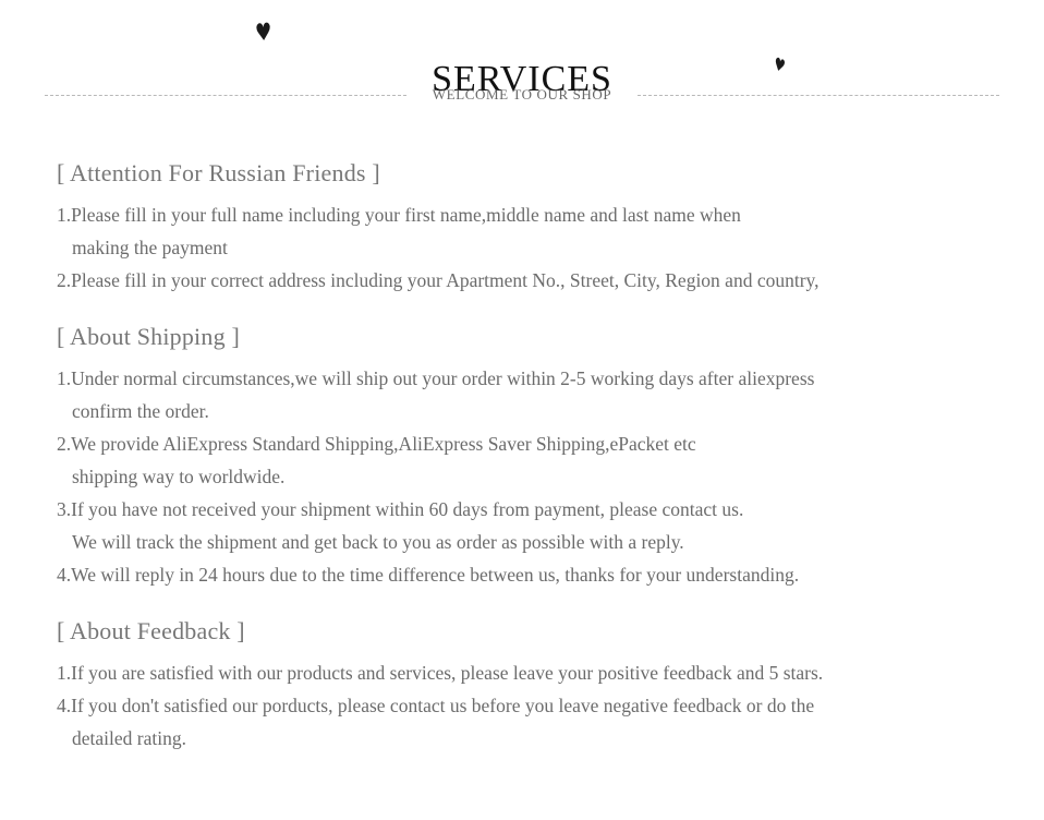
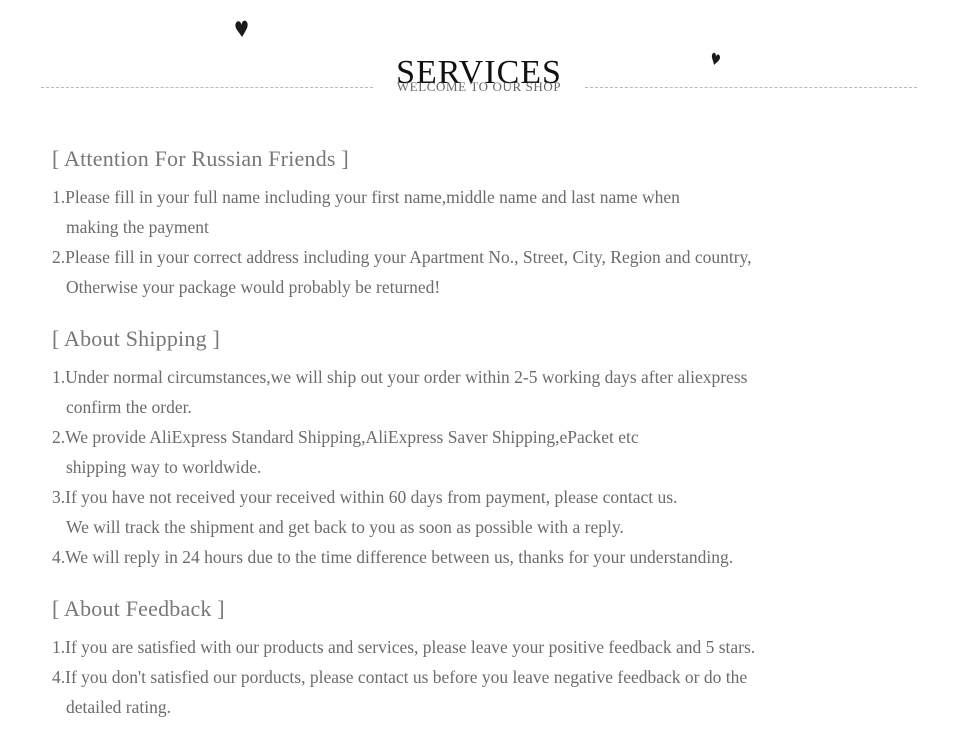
  SERVICES
  WELCOME TO OUR SHOP
  [ Attention For Russian Friends ]
  1.Please fill in your full name including your first name,middle name and last name when
  making the payment
  2.Please fill in your correct address including your Apartment No., Street, City, Region and country,
+ Otherwise your package would probably be returned!
  [ About Shipping ]
  1.Under normal circumstances,we will ship out your order within 2-5 working days after aliexpress
  confirm the order.
  2.We provide AliExpress Standard Shipping,AliExpress Saver Shipping,ePacket etc
  shipping way to worldwide.
- 3.If you have not received your shipment within 60 days from payment, please contact us.
+ 3.If you have not received your received within 60 days from payment, please contact us.
- We will track the shipment and get back to you as order as possible with a reply.
+ We will track the shipment and get back to you as soon as possible with a reply.
  4.We will reply in 24 hours due to the time difference between us, thanks for your understanding.
  [ About Feedback ]
  1.If you are satisfied with our products and services, please leave your positive feedback and 5 stars.
  4.If you don't satisfied our porducts, please contact us before you leave negative feedback or do the
  detailed rating.
